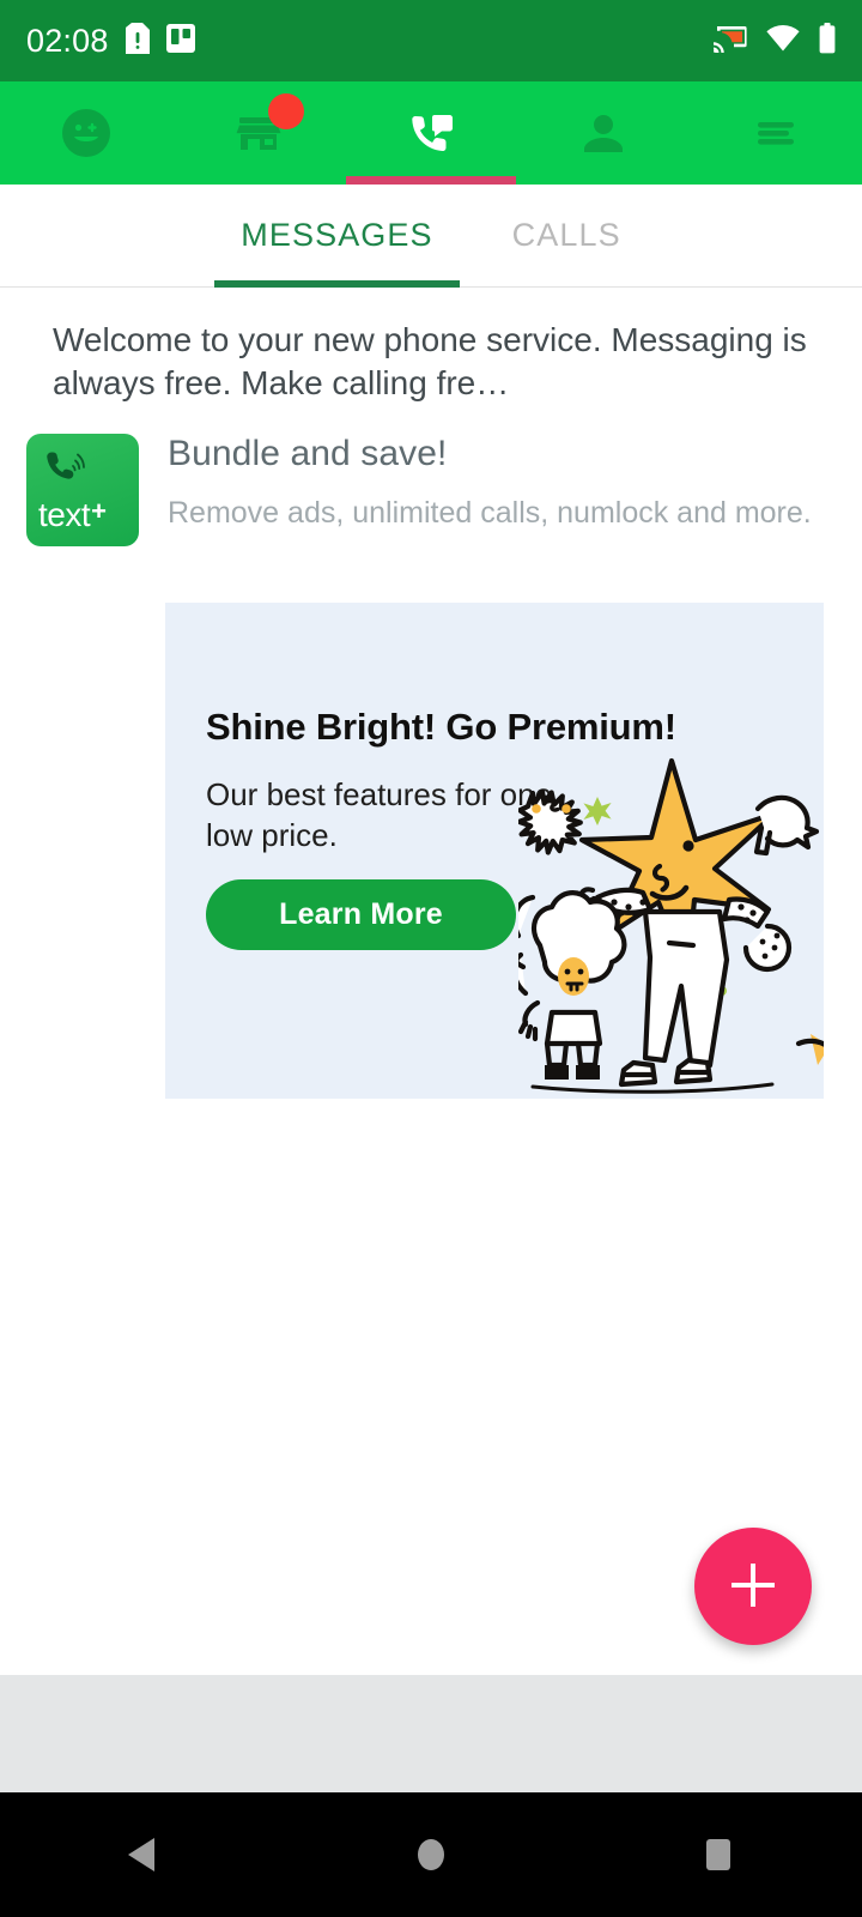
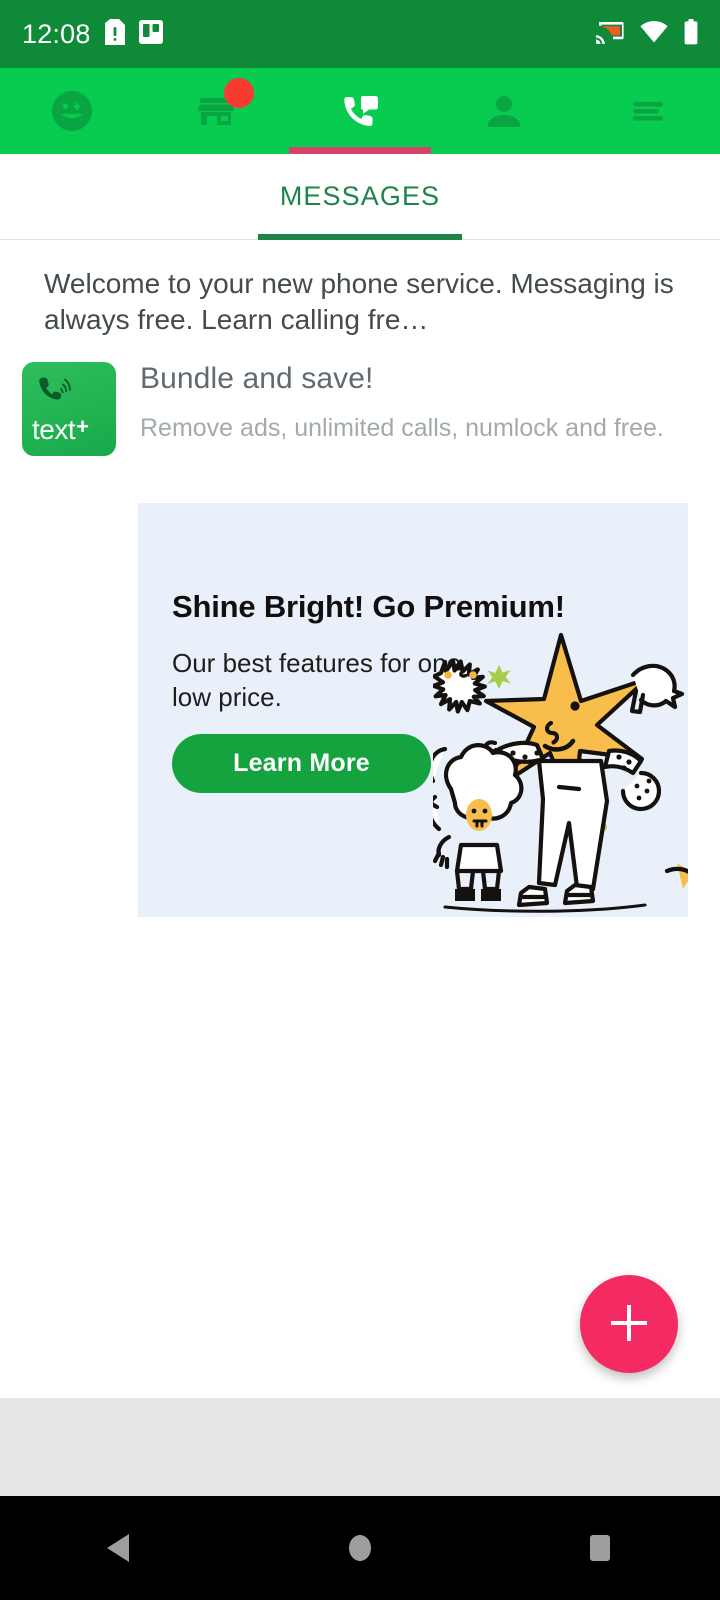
- 02:08
+ 12:08
  MESSAGES
- CALLS
- Welcome to your new phone service. Messaging is always free. Make calling fre…
+ Welcome to your new phone service. Messaging is always free. Learn calling fre…
  text
  +
  Bundle and save!
- Remove ads, unlimited calls, numlock and more.
+ Remove ads, unlimited calls, numlock and free.
  Shine Bright! Go Premium!
  Our best features for on low price.
  Learn More
